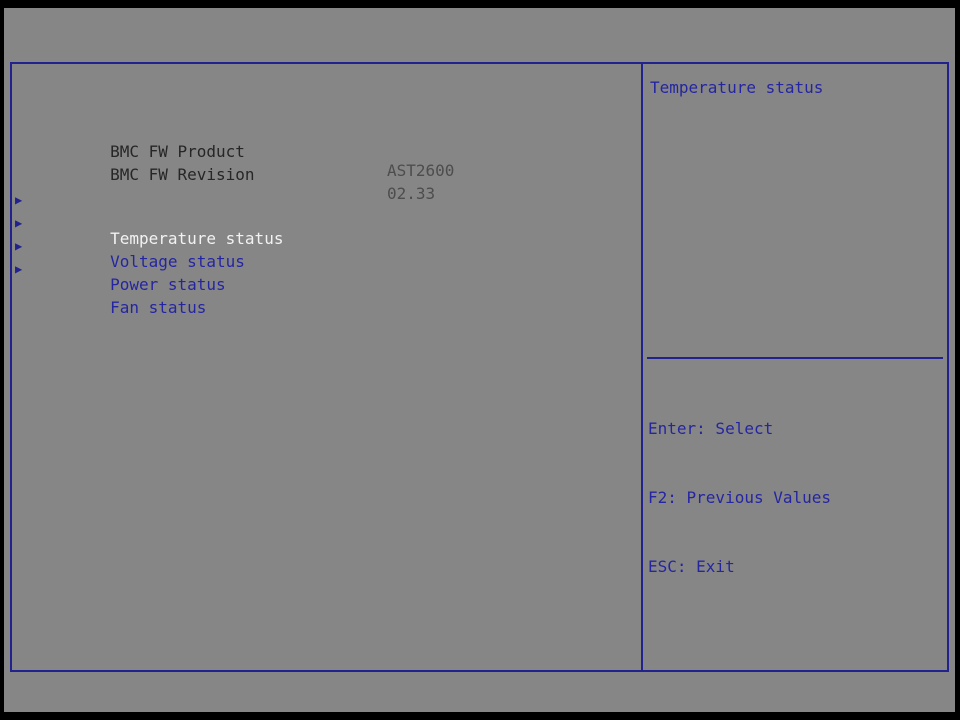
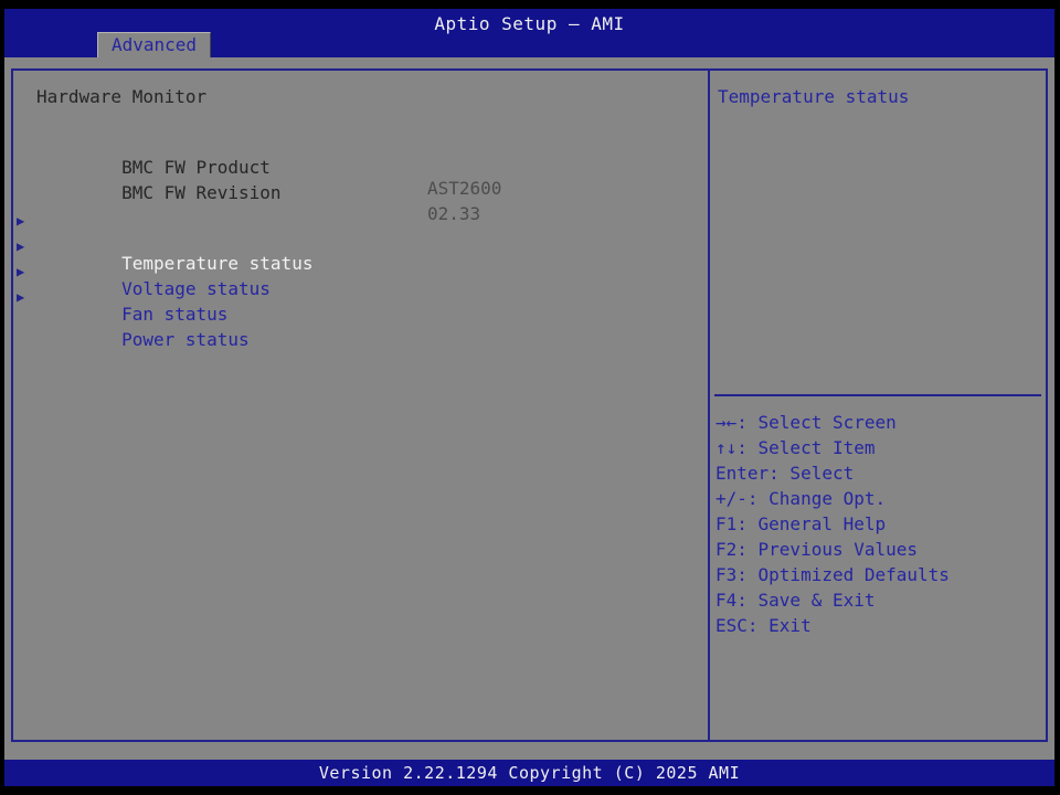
+ Aptio Setup – AMI
+ Advanced
+ Hardware Monitor
  BMC FW Product
  AST2600
  BMC FW Revision
  02.33
  ▶
  Temperature status
  ▶
  Voltage status
  ▶
- Power status
+ Fan status
  ▶
- Fan status
+ Power status
  Temperature status
+ →←: Select Screen
+ ↑↓: Select Item
  Enter: Select
+ +/-: Change Opt.
+ F1: General Help
  F2: Previous Values
+ F3: Optimized Defaults
+ F4: Save & Exit
  ESC: Exit
+ Version 2.22.1294 Copyright (C) 2025 AMI
